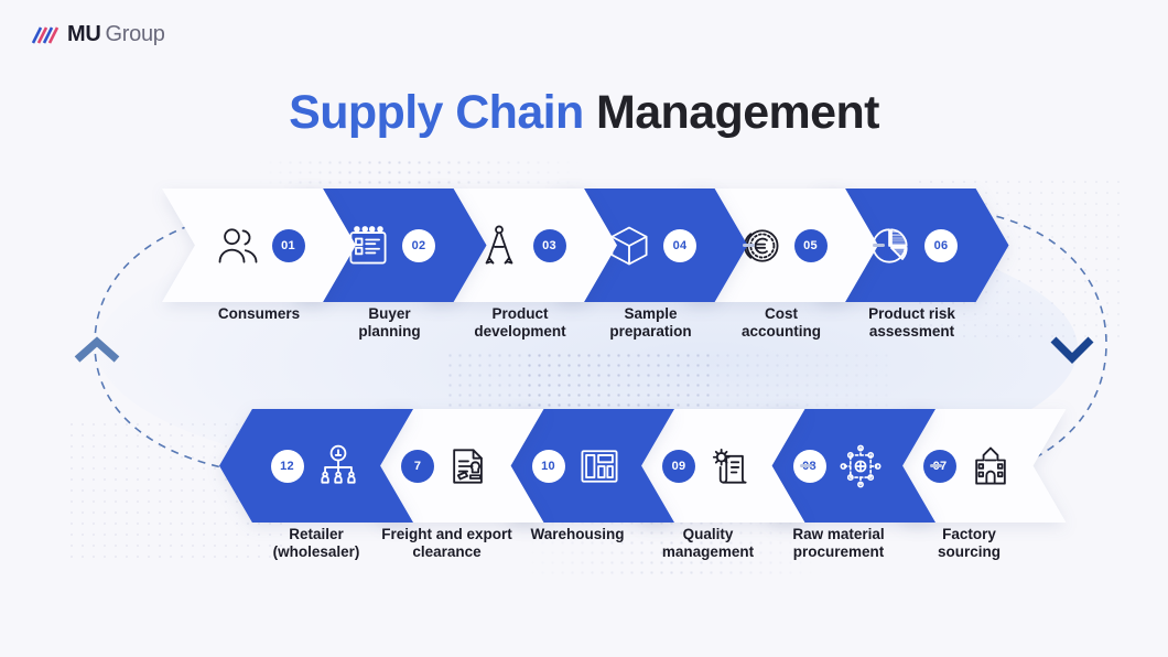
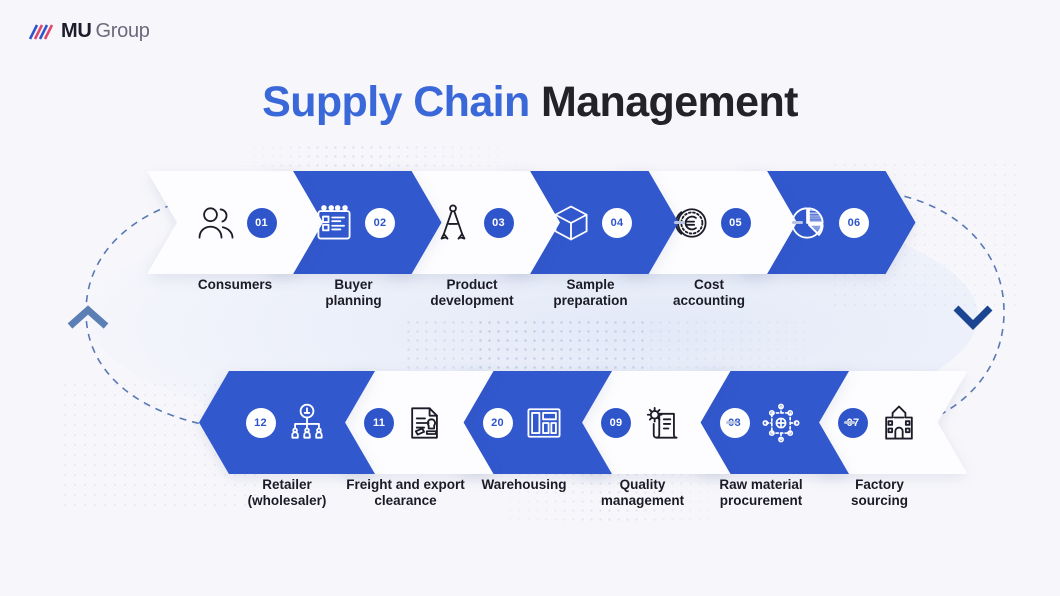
  MU
  Group
  Supply Chain Management
  01
  Consumers
  02
  Buyer
  planning
  03
  Product
  development
  04
  Sample
  preparation
  05
  Cost
  accounting
  06
- Product risk
- assessment
  12
  Retailer
  (wholesaler)
- 7
+ 11
  Freight and export
  clearance
- 10
+ 20
  Warehousing
  09
  Quality
  management
  Raw material
  procurement
  Factory
  sourcing
